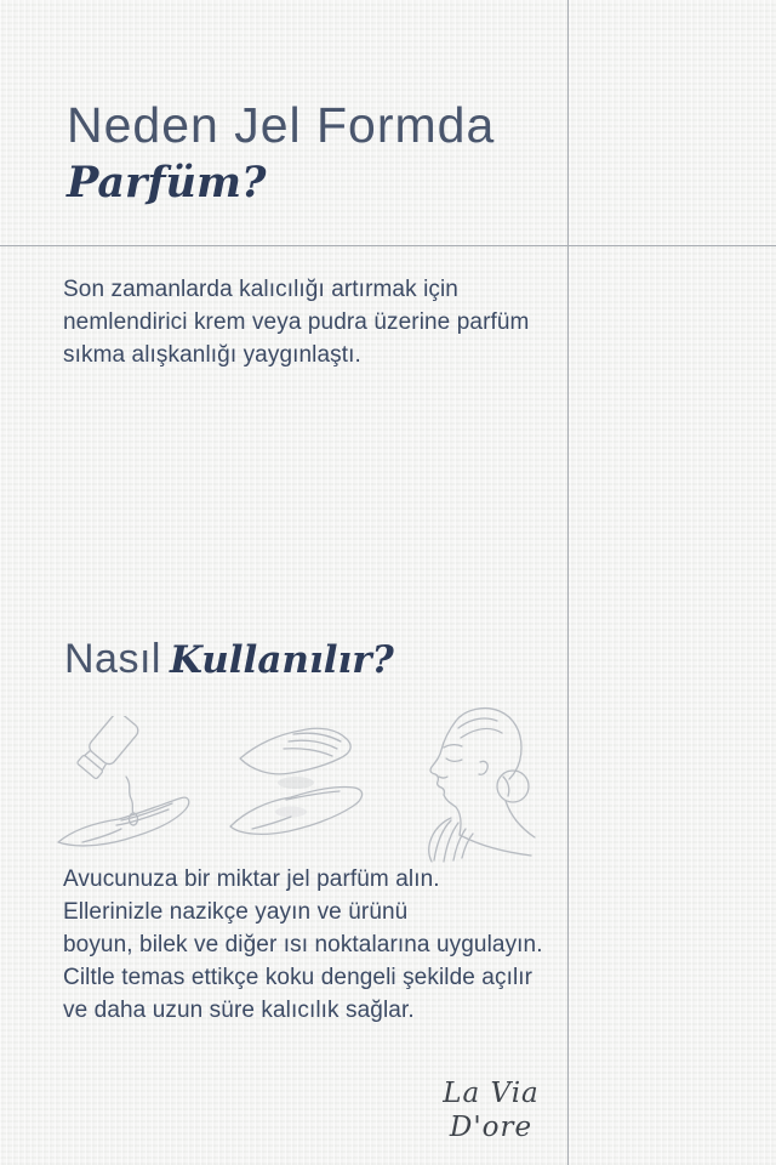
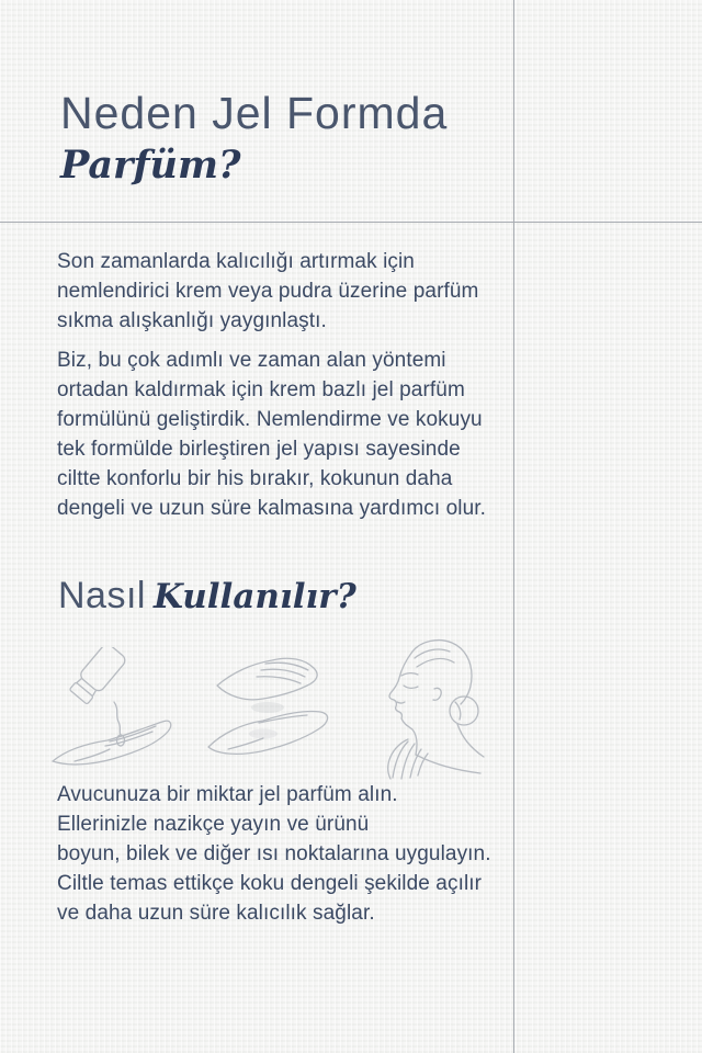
  Neden Jel Formda
  Parfüm?
  Son zamanlarda kalıcılığı artırmak için
  nemlendirici krem veya pudra üzerine parfüm
  sıkma alışkanlığı yaygınlaştı.
+ Biz, bu çok adımlı ve zaman alan yöntemi
+ ortadan kaldırmak için krem bazlı jel parfüm
+ formülünü geliştirdik. Nemlendirme ve kokuyu
+ tek formülde birleştiren jel yapısı sayesinde
+ ciltte konforlu bir his bırakır, kokunun daha
+ dengeli ve uzun süre kalmasına yardımcı olur.
  Nasıl Kullanılır?
  Avucunuza bir miktar jel parfüm alın.
  Ellerinizle nazikçe yayın ve ürünü
  boyun, bilek ve diğer ısı noktalarına uygulayın.
  Ciltle temas ettikçe koku dengeli şekilde açılır
  ve daha uzun süre kalıcılık sağlar.
- La Via D'ore
